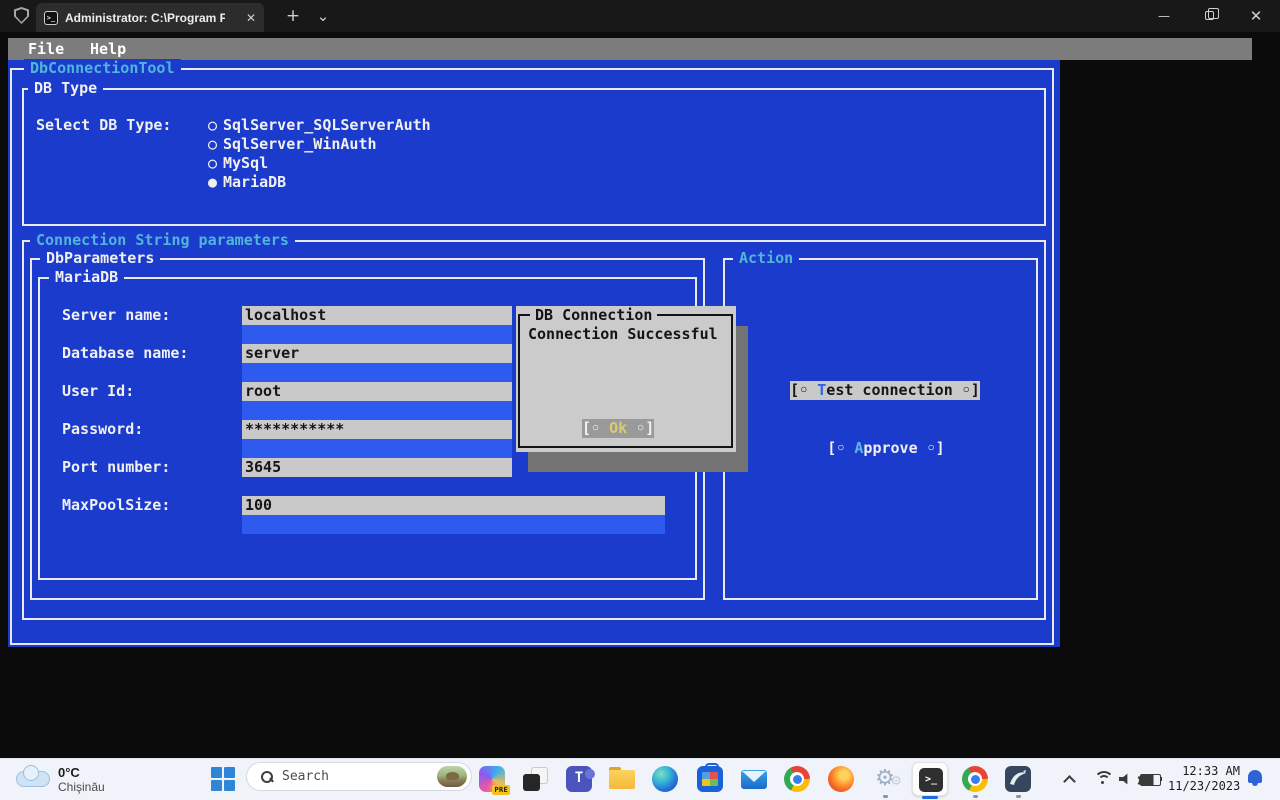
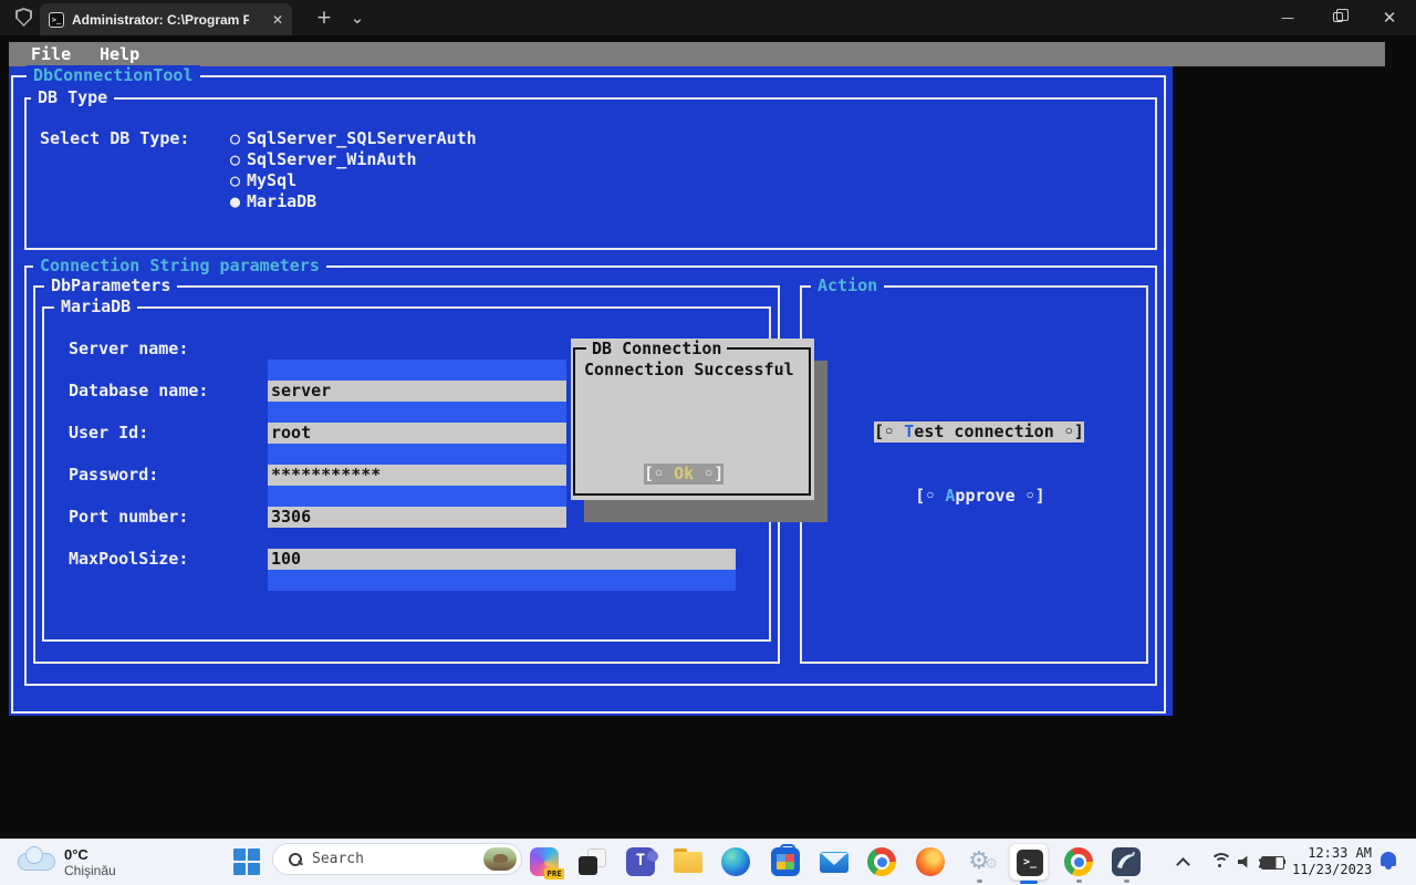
  >_
  Administrator: C:\Program F
  ✕
  +
  ⌄
  —
  ✕
  File
  Help
  DbConnectionTool
  DB Type
  Select DB Type:
  ○ SqlServer_SQLServerAuth
  ○ SqlServer_WinAuth
  ○ MySql
  ● MariaDB
  Connection String parameters
  DbParameters
  MariaDB
  Server name:
- localhost
  Database name:
  server
  User Id:
  root
  Password:
  ***********
  Port number:
- 3645
+ 3306
  MaxPoolSize:
  100
  Action
  [◦ Test connection ◦]
  [◦ Approve ◦]
  DB Connection
  Connection Successful
  [◦ Ok ◦]
  0°C
  Chişinău
  Search
  PRE
  T
  ⚙
  >_
  12:33 AM
  11/23/2023
